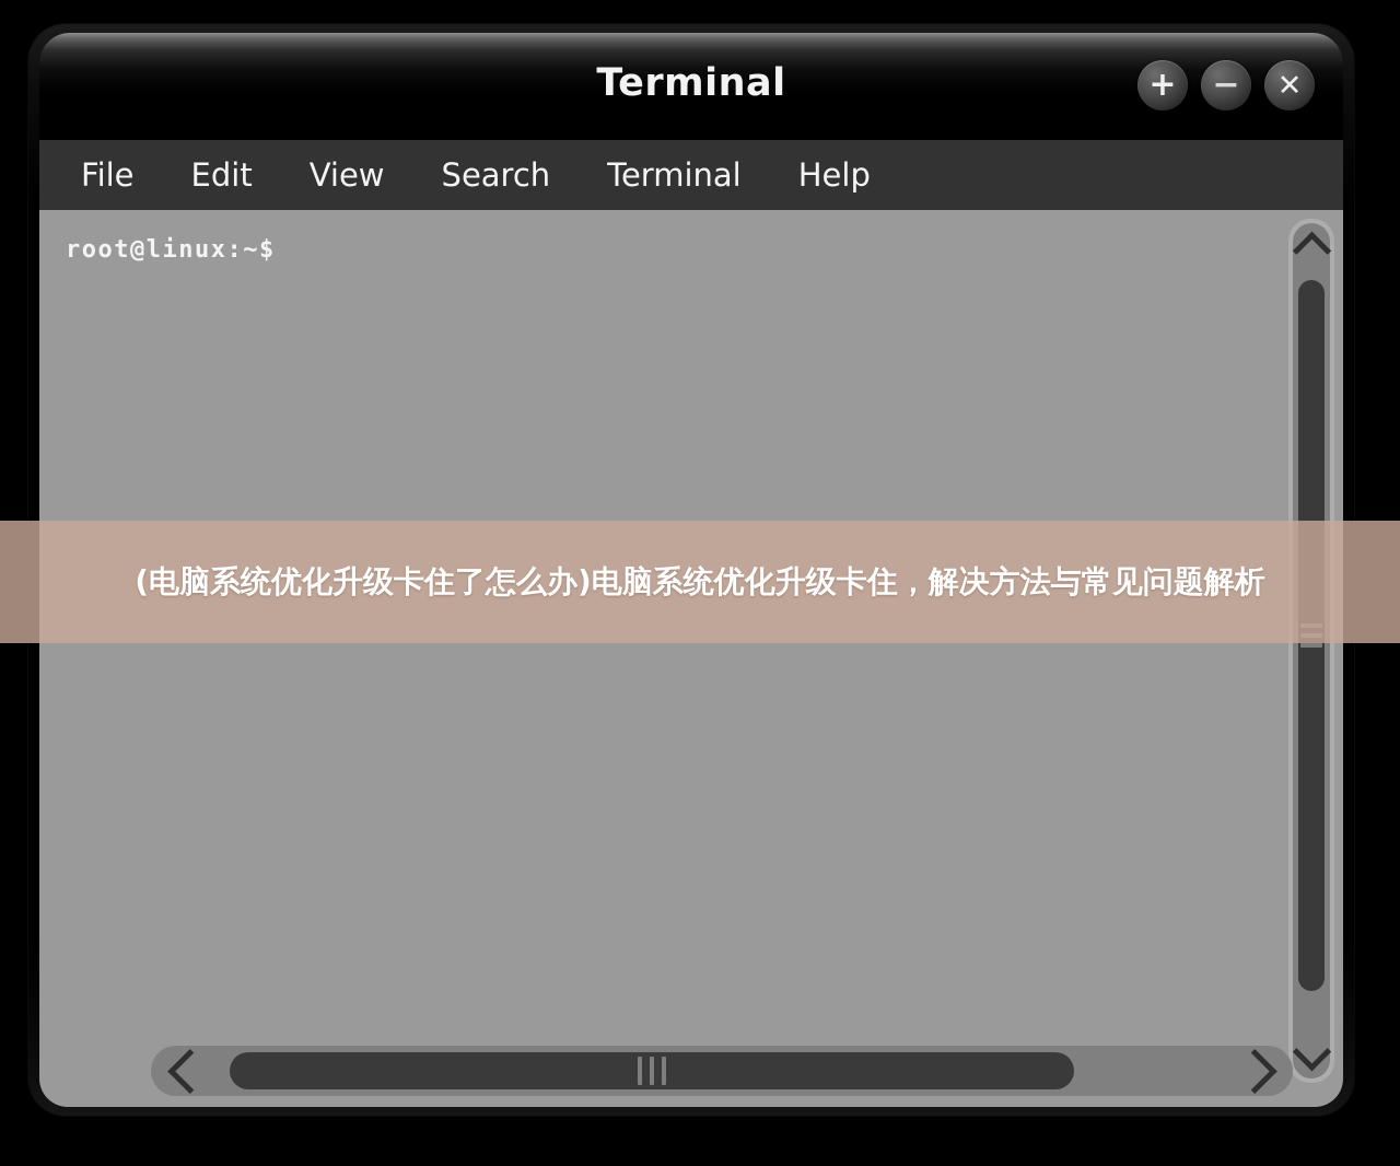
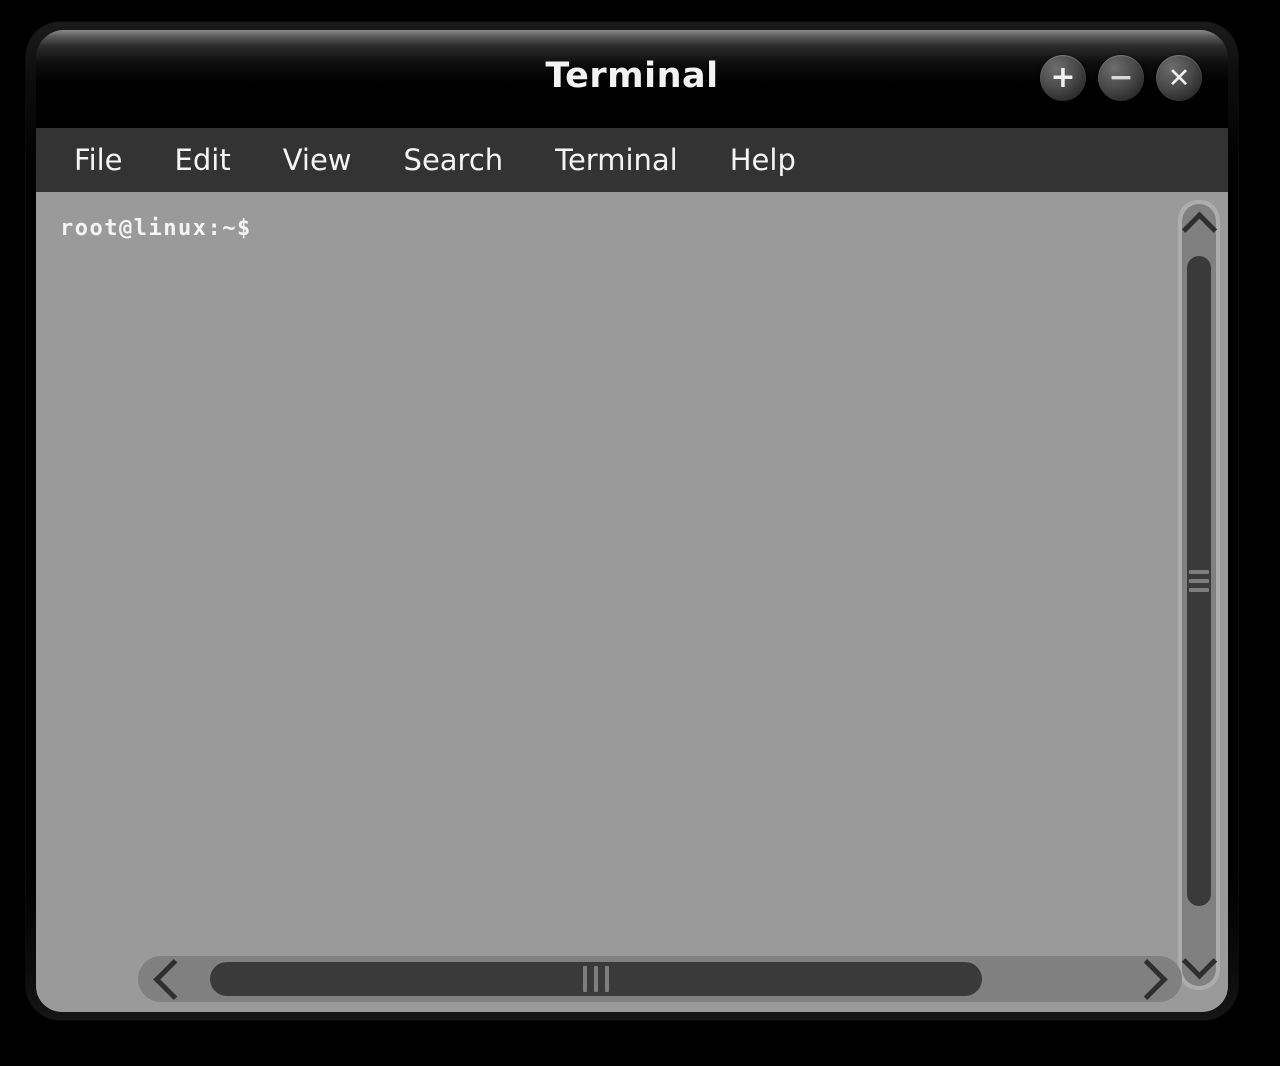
  Terminal
  +
  −
  ✕
  File
  Edit
  View
  Search
  Terminal
  Help
  root@linux:~$
- (电脑系统优化升级卡住了怎么办)电脑系统优化升级卡住，解决方法与常见问题解析
